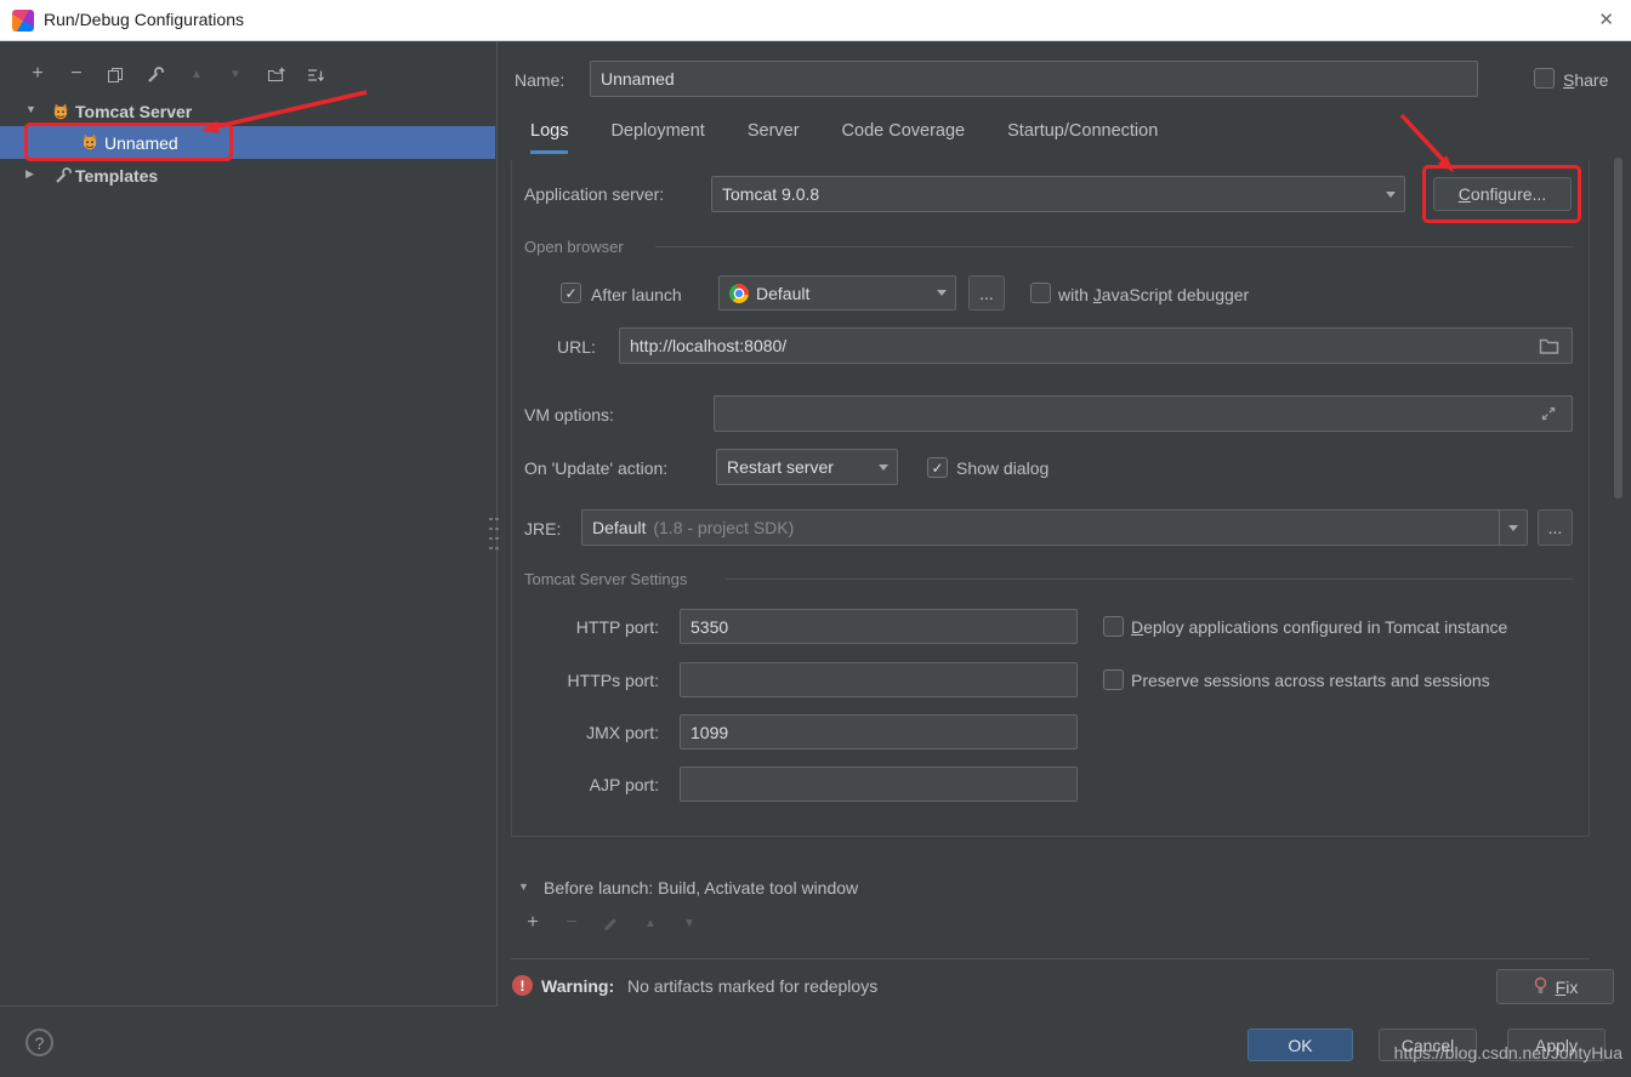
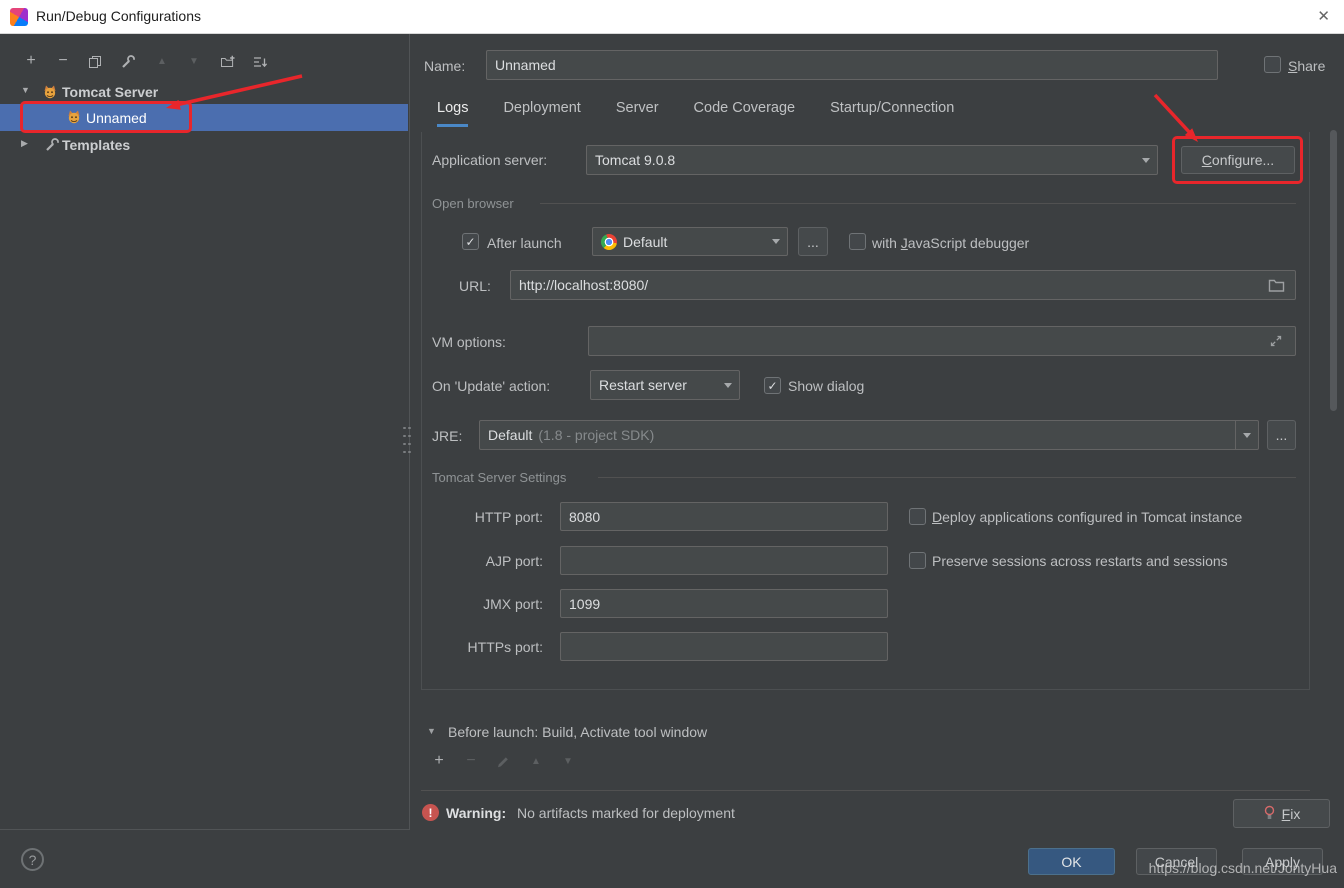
  Run/Debug Configurations
  ✕
  +
  −
  ▲
  ▼
  ▼
  Tomcat Server
  Unnamed
  ▶
  Templates
  Name:
  Unnamed
  Share
  Logs
  Deployment
  Server
  Code Coverage
  Startup/Connection
  Application server:
  Tomcat 9.0.8
  Configure...
  Open browser
  ✓
  After launch
  Default
  ...
  with JavaScript debugger
  URL:
  http://localhost:8080/
  VM options:
  On 'Update' action:
  Restart server
  ✓
  Show dialog
  JRE:
  Default
  (1.8 - project SDK)
  ...
  Tomcat Server Settings
  HTTP port:
- 5350
+ 8080
- HTTPs port:
+ AJP port:
  JMX port:
  1099
- AJP port:
+ HTTPs port:
  Deploy applications configured in Tomcat instance
  Preserve sessions across restarts and sessions
  ▼
  Before launch: Build, Activate tool window
  +
  −
  ▲
  ▼
  !
  Warning:
- No artifacts marked for redeploys
+ No artifacts marked for deployment
  Fix
  ?
  OK
  Cancel
  Apply
  https://blog.csdn.net/JontyHua
